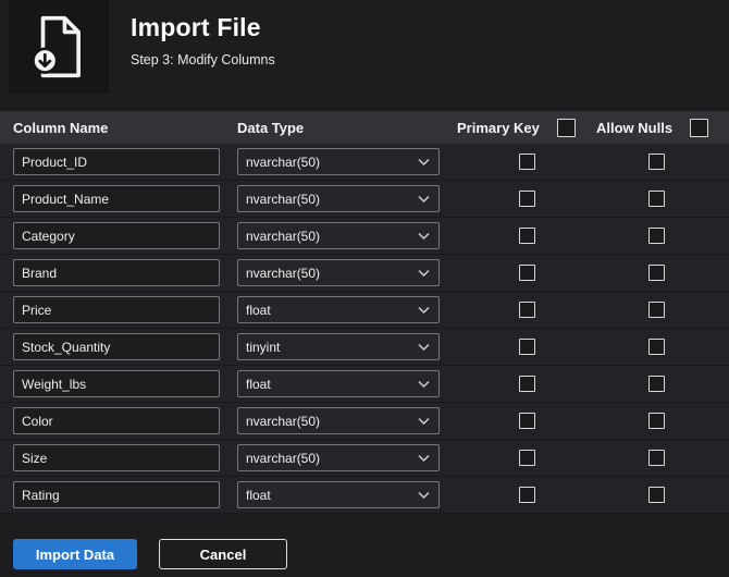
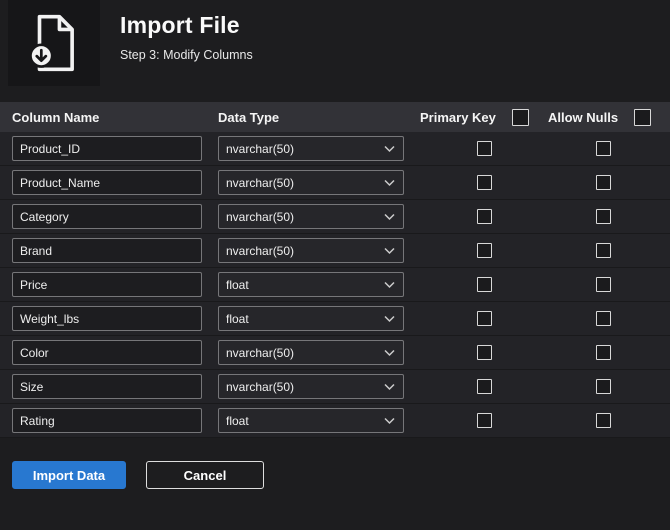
  Import File
  Step 3: Modify Columns
  Column Name
  Data Type
  Primary Key
  Allow Nulls
  Product_ID
  nvarchar(50)
  Product_Name
  nvarchar(50)
  Category
  nvarchar(50)
  Brand
  nvarchar(50)
  Price
  float
- Stock_Quantity
- tinyint
  Weight_lbs
  float
  Color
  nvarchar(50)
  Size
  nvarchar(50)
  Rating
  float
  Import Data
  Cancel
